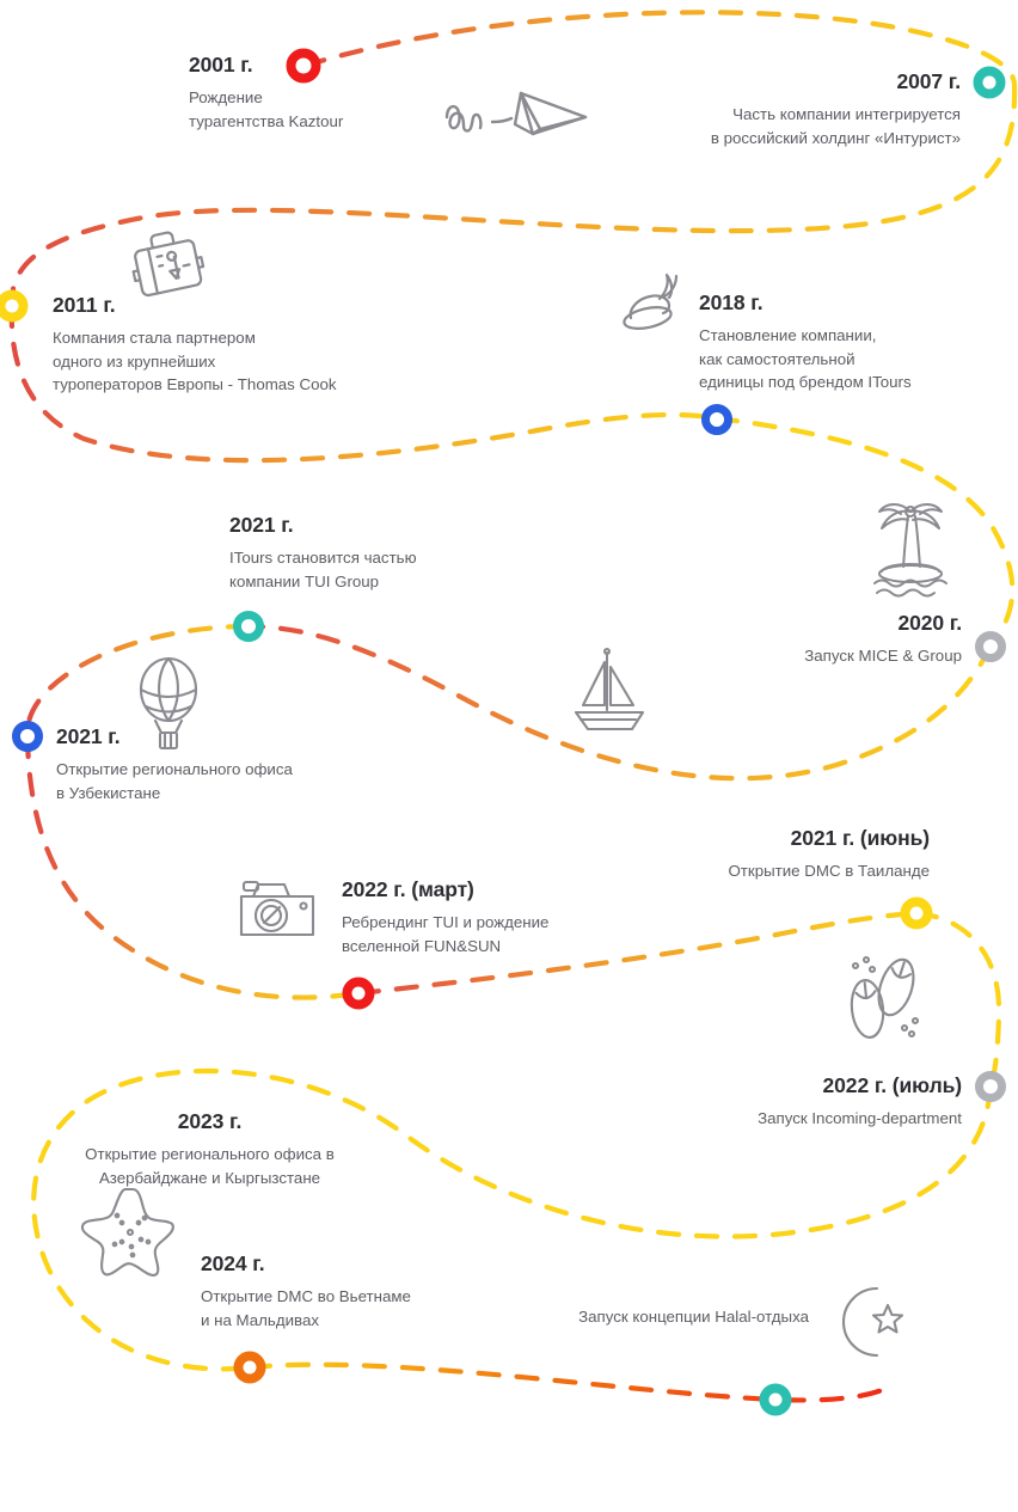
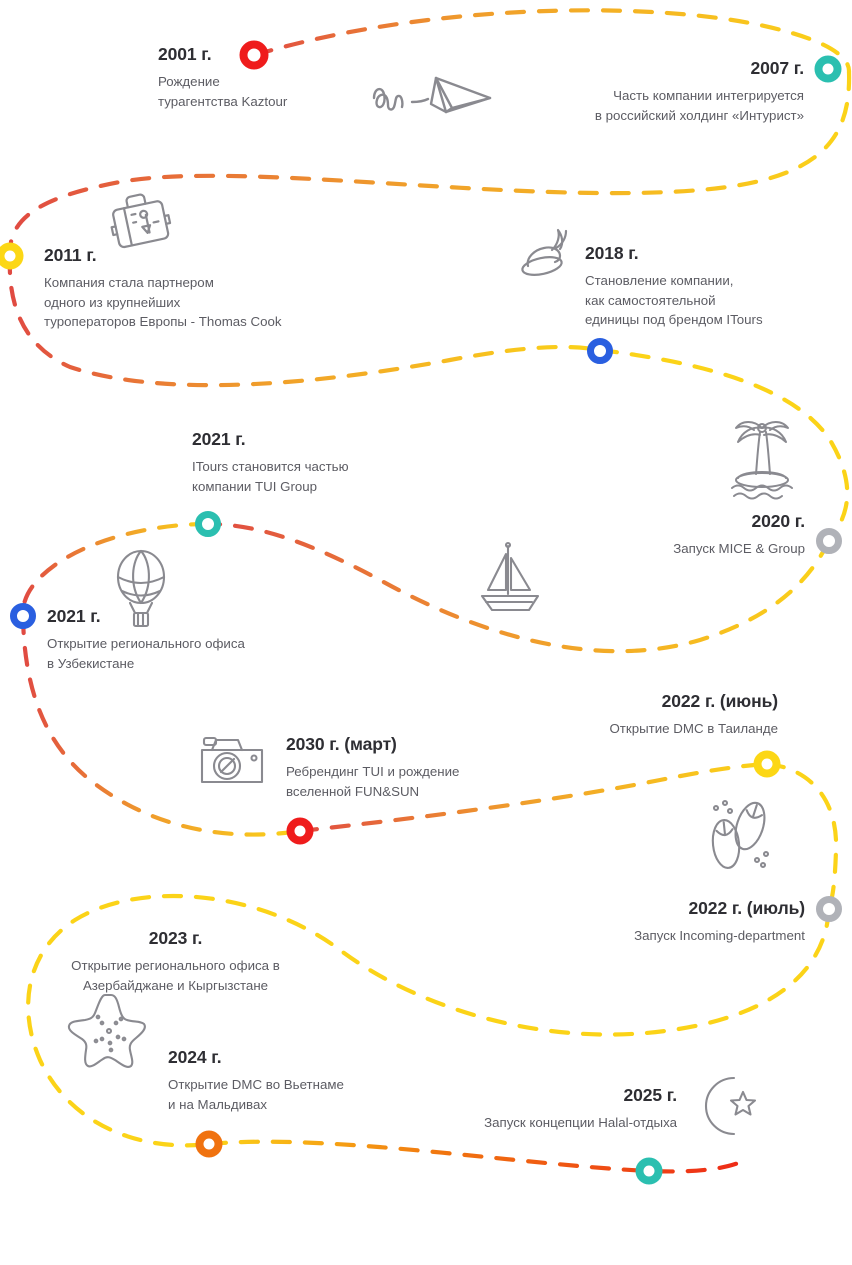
  2001 г.
  Рождение
  турагентства Kaztour
  2007 г.
  Часть компании интегрируется
  в российский холдинг «Интурист»
  2011 г.
  Компания стала партнером
  одного из крупнейших
  туроператоров Европы - Thomas Cook
  2018 г.
  Становление компании,
  как самостоятельной
  единицы под брендом ITours
  2021 г.
  ITours становится частью
  компании TUI Group
  2020 г.
  Запуск MICE & Group
  2021 г.
  Открытие регионального офиса
  в Узбекистане
- 2021 г. (июнь)
+ 2022 г. (июнь)
  Открытие DMC в Таиланде
- 2022 г. (март)
+ 2030 г. (март)
  Ребрендинг TUI и рождение
  вселенной FUN&SUN
  2022 г. (июль)
  Запуск Incoming-department
  2023 г.
  Открытие регионального офиса в
  Азербайджане и Кыргызстане
  2024 г.
  Открытие DMC во Вьетнаме
  и на Мальдивах
+ 2025 г.
  Запуск концепции Halal-отдыха
